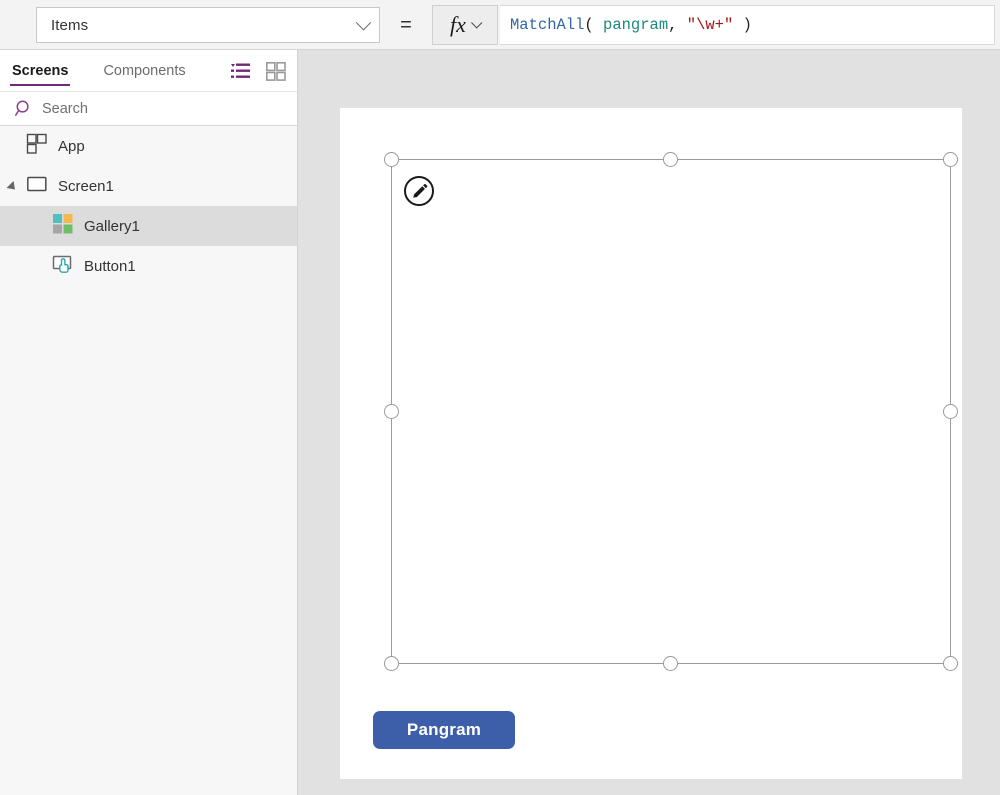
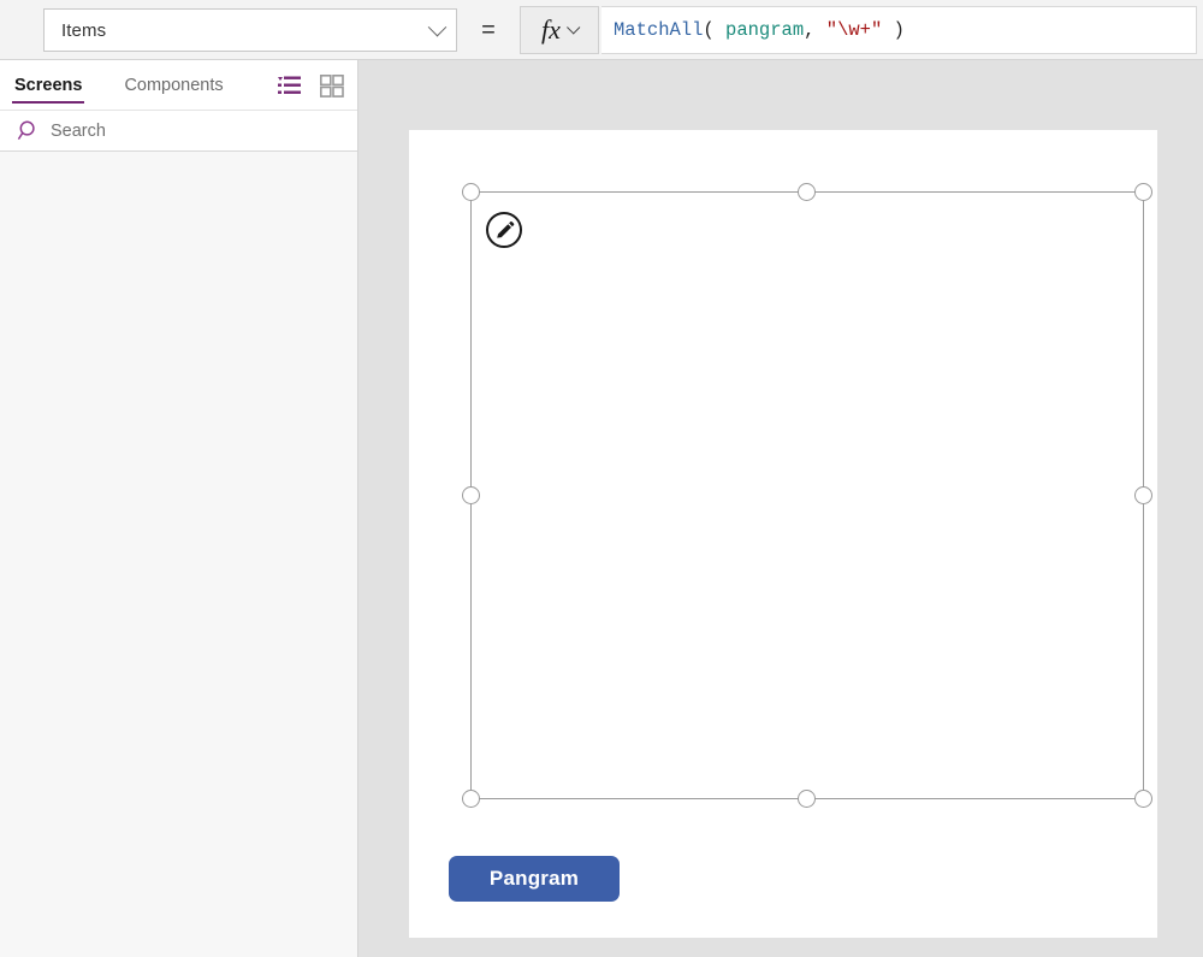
  Items
  =
  fx
  MatchAll
  (
  pangram
  ,
  "\w+"
  )
  Screens
  Components
  Search
- App
- Screen1
- Gallery1
- Button1
  Pangram
